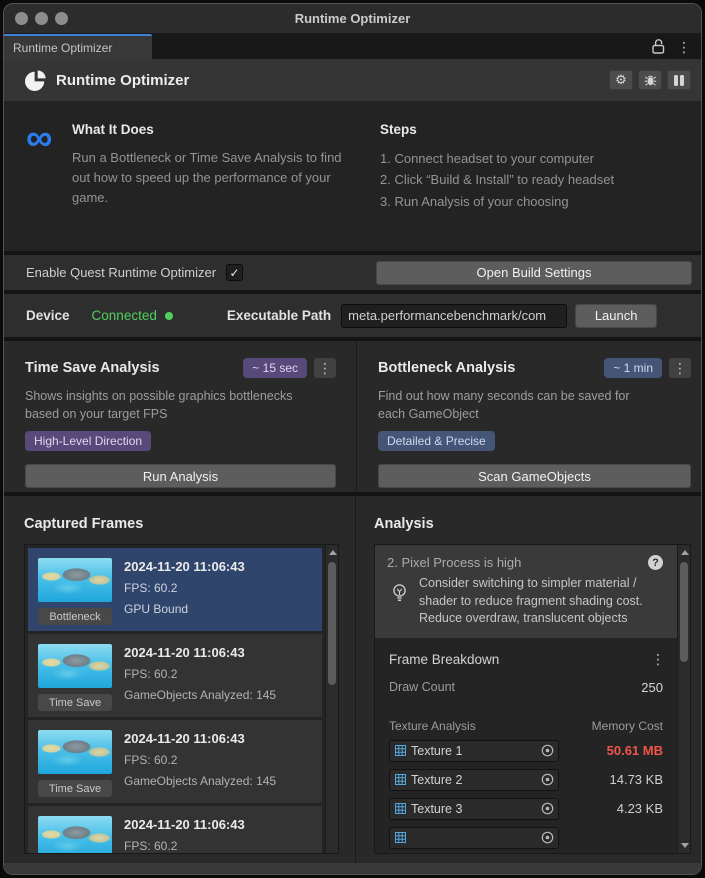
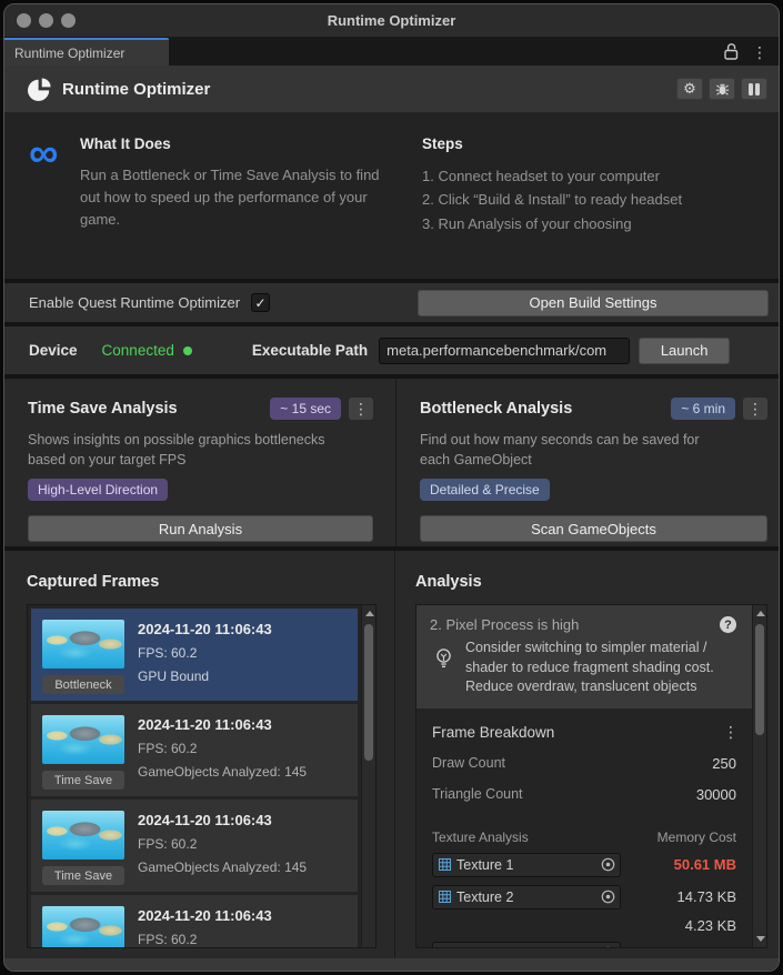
  Runtime Optimizer
  Runtime Optimizer
  ⋮
  Runtime Optimizer
  ⚙
  ∞
  What It Does
  Run a Bottleneck or Time Save Analysis to find out how to speed up the performance of your game.
  Steps
  1. Connect headset to your computer
  2. Click “Build & Install” to ready headset
  3. Run Analysis of your choosing
  Enable Quest Runtime Optimizer
  ✓
  Open Build Settings
  Device
  Connected
  Executable Path
  meta.performancebenchmark/com
  Launch
  Time Save Analysis
  ~ 15 sec
  ⋮
  Shows insights on possible graphics bottlenecks based on your target FPS
  High-Level Direction
  Run Analysis
  Bottleneck Analysis
- ~ 1 min
+ ~ 6 min
  ⋮
  Find out how many seconds can be saved for each GameObject
  Detailed & Precise
  Scan GameObjects
  Captured Frames
  Bottleneck
  2024-11-20 11:06:43
  FPS: 60.2
  GPU Bound
  Time Save
  2024-11-20 11:06:43
  FPS: 60.2
  GameObjects Analyzed: 145
  Time Save
  2024-11-20 11:06:43
  FPS: 60.2
  GameObjects Analyzed: 145
  2024-11-20 11:06:43
  FPS: 60.2
  Analysis
  2. Pixel Process is high
  ?
  Consider switching to simpler material / shader to reduce fragment shading cost. Reduce overdraw, translucent objects
  Frame Breakdown
  ⋮
  Draw Count
  250
+ Triangle Count
+ 30000
  Texture Analysis
  Memory Cost
  Texture 1
  50.61 MB
  Texture 2
  14.73 KB
- Texture 3
  4.23 KB
